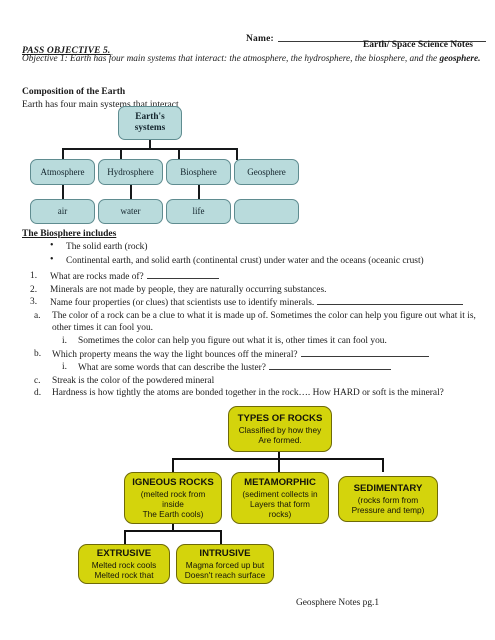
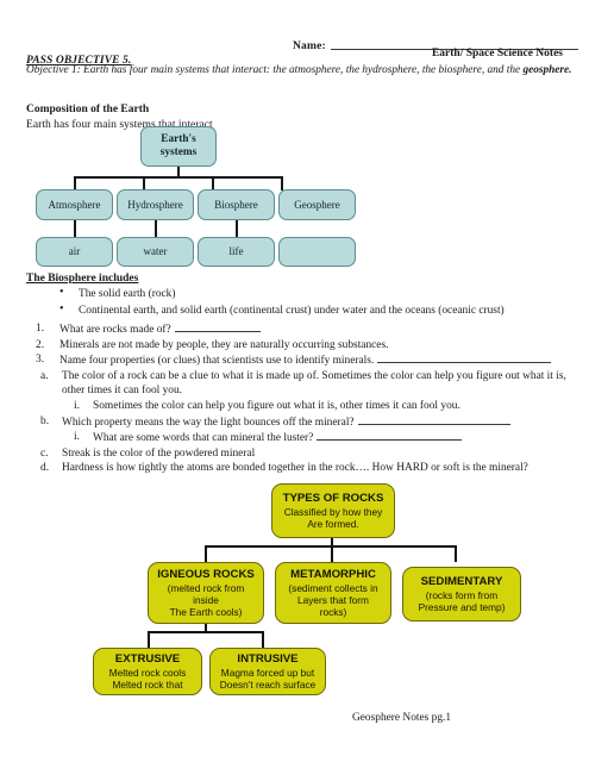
  Name:
  PASS OBJECTIVE 5.
  Earth/ Space Science Notes
  Objective 1: Earth has four main systems that interact: the atmosphere, the hydrosphere, the biosphere, and the geosphere.
  Composition of the Earth
  Earth has four main systems that interact
  Earth's
  systems
  Atmosphere
  Hydrosphere
  Biosphere
  Geosphere
  air
  water
  life
  The Biosphere includes
  The solid earth (rock)
  Continental earth, and solid earth (continental crust) under water and the oceans (oceanic crust)
  1.
  What are rocks made of?
  2.
  Minerals are not made by people, they are naturally occurring substances.
  3.
  Name four properties (or clues) that scientists use to identify minerals.
  a.
  The color of a rock can be a clue to what it is made up of. Sometimes the color can help you figure out what it is, other times it can fool you.
  i.
  Sometimes the color can help you figure out what it is, other times it can fool you.
  b.
  Which property means the way the light bounces off the mineral?
  i.
- What are some words that can describe the luster?
+ What are some words that can mineral the luster?
  c.
  Streak is the color of the powdered mineral
  d.
  Hardness is how tightly the atoms are bonded together in the rock…. How HARD or soft is the mineral?
  TYPES OF ROCKS
  Classified by how they
  Are formed.
  IGNEOUS ROCKS
  (melted rock from
  inside
  The Earth cools)
  METAMORPHIC
  (sediment collects in
  Layers that form
  rocks)
  SEDIMENTARY
  (rocks form from
  Pressure and temp)
  EXTRUSIVE
  Melted rock cools
  Melted rock that
  INTRUSIVE
  Magma forced up but
  Doesn't reach surface
  Geosphere Notes pg.1
